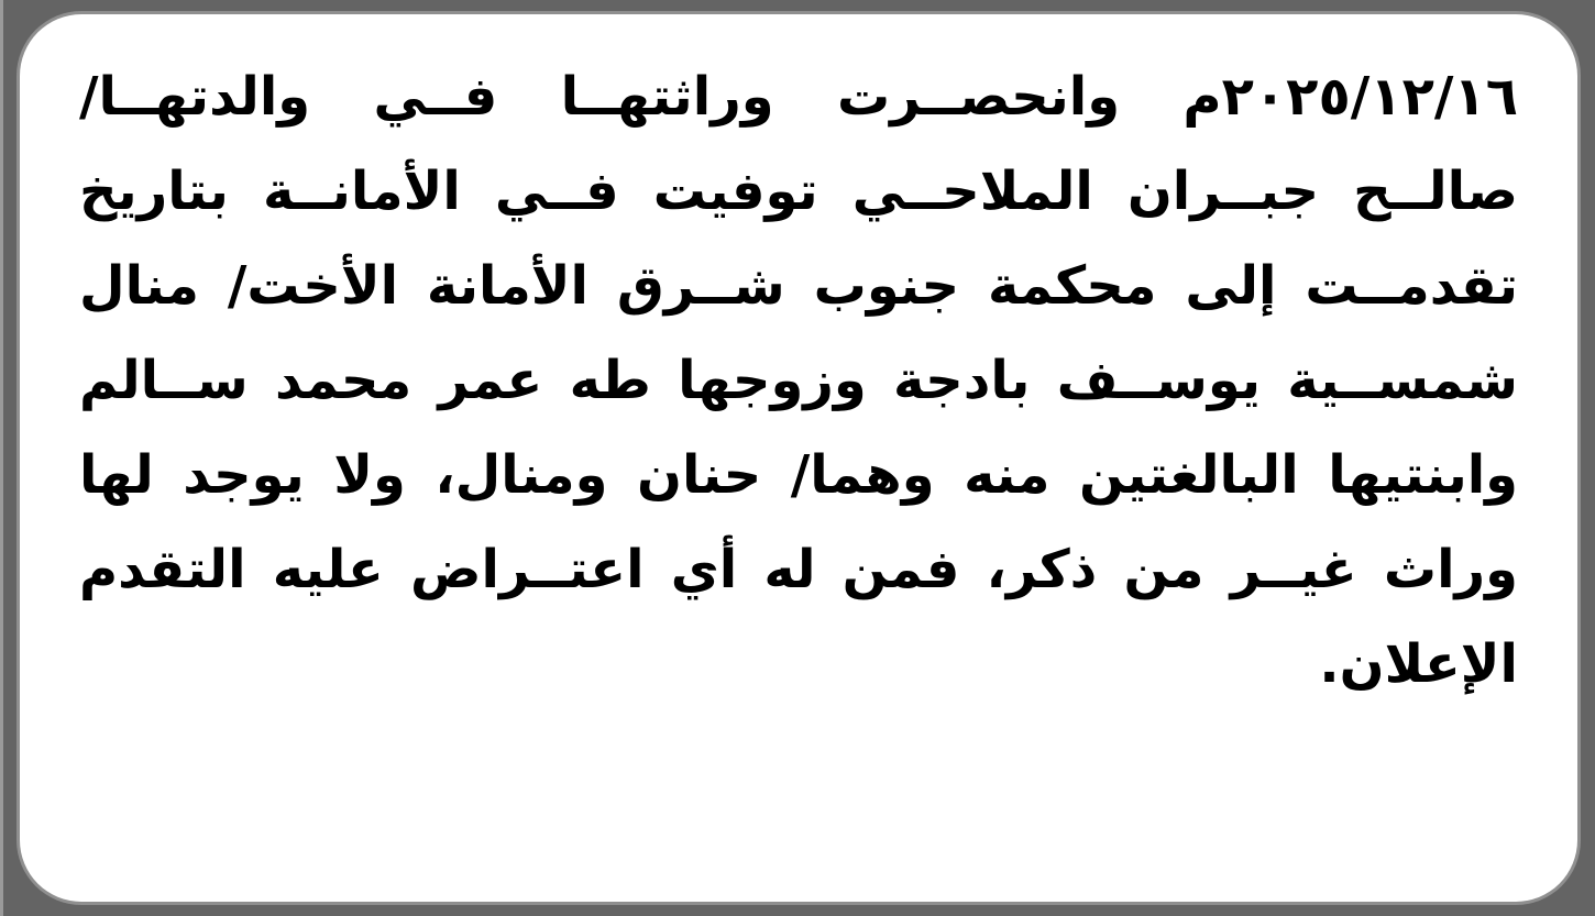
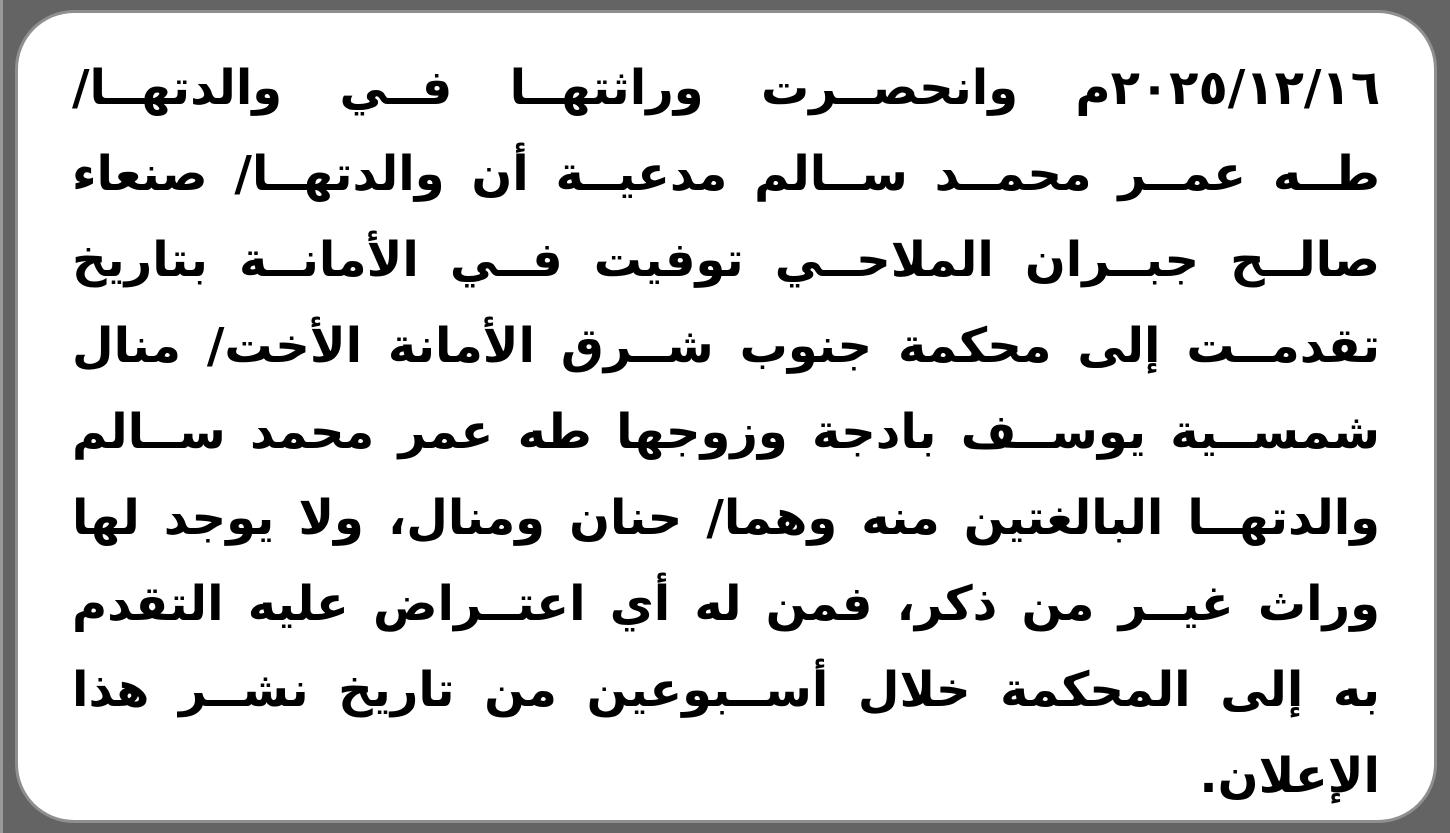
  ٢٠٢٥/١٢/١٦م وانحصــرت وراثتهــا فــي والدتهــا/
+ طــه عمــر محمــد ســالم مدعيــة أن والدتهــا/ صنعاء
  صالــح جبــران الملاحــي توفيت فــي الأمانــة بتاريخ
  تقدمــت إلى محكمة جنوب شــرق الأمانة الأخت/ منال
  شمســية يوســف بادجة وزوجها طه عمر محمد ســالم
- وابنتيها البالغتين منه وهما/ حنان ومنال، ولا يوجد لها
+ والدتهــا البالغتين منه وهما/ حنان ومنال، ولا يوجد لها
  وراث غيــر من ذكر، فمن له أي اعتــراض عليه التقدم
+ به إلى المحكمة خلال أســبوعين من تاريخ نشــر هذا
  الإعلان.
